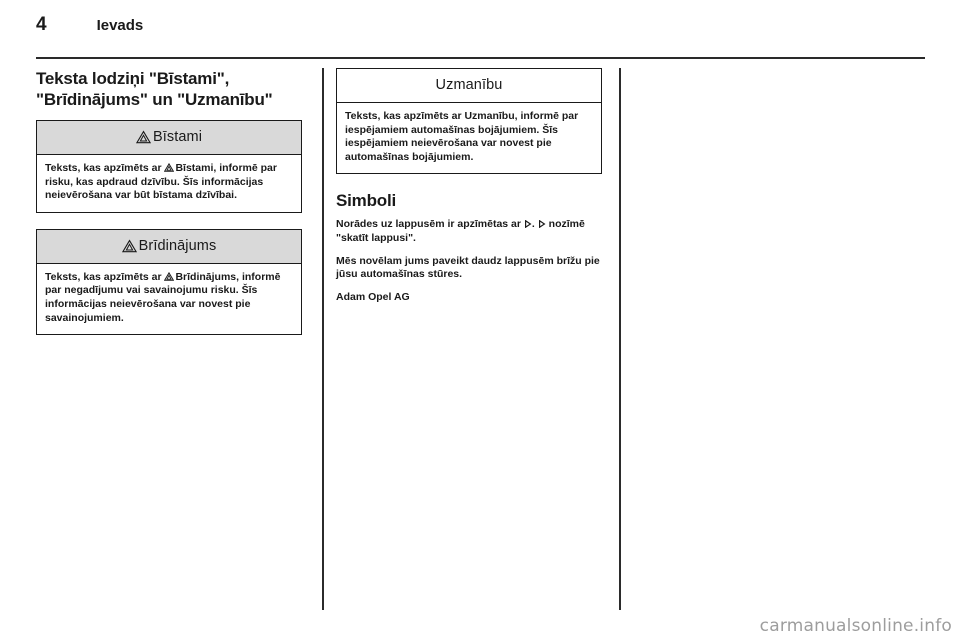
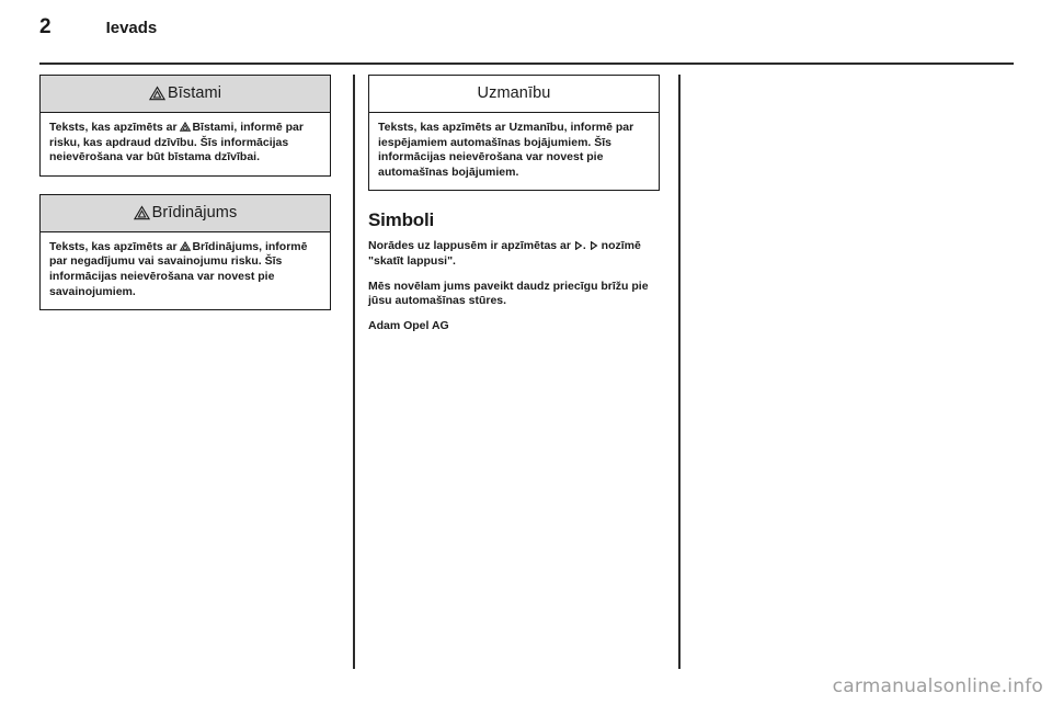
- 4
+ 2
  Ievads
- Teksta lodziņi "Bīstami", "Brīdinājums" un "Uzmanību"
  Bīstami
  Teksts, kas apzīmēts ar Bīstami, informē par risku, kas apdraud dzīvību. Šīs informācijas neievērošana var būt bīstama dzīvībai.
  Brīdinājums
  Teksts, kas apzīmēts ar Brīdinājums, informē par negadījumu vai savainojumu risku. Šīs informācijas neievērošana var novest pie savainojumiem.
  Uzmanību
- Teksts, kas apzīmēts ar Uzmanību, informē par iespējamiem automašīnas bojājumiem. Šīs iespējamiem neievērošana var novest pie automašīnas bojājumiem.
+ Teksts, kas apzīmēts ar Uzmanību, informē par iespējamiem automašīnas bojājumiem. Šīs informācijas neievērošana var novest pie automašīnas bojājumiem.
  Simboli
  Norādes uz lappusēm ir apzīmētas ar . nozīmē "skatīt lappusi".
- Mēs novēlam jums paveikt daudz lappusēm brīžu pie jūsu automašīnas stūres.
+ Mēs novēlam jums paveikt daudz priecīgu brīžu pie jūsu automašīnas stūres.
  Adam Opel AG
  carmanualsonline.info
